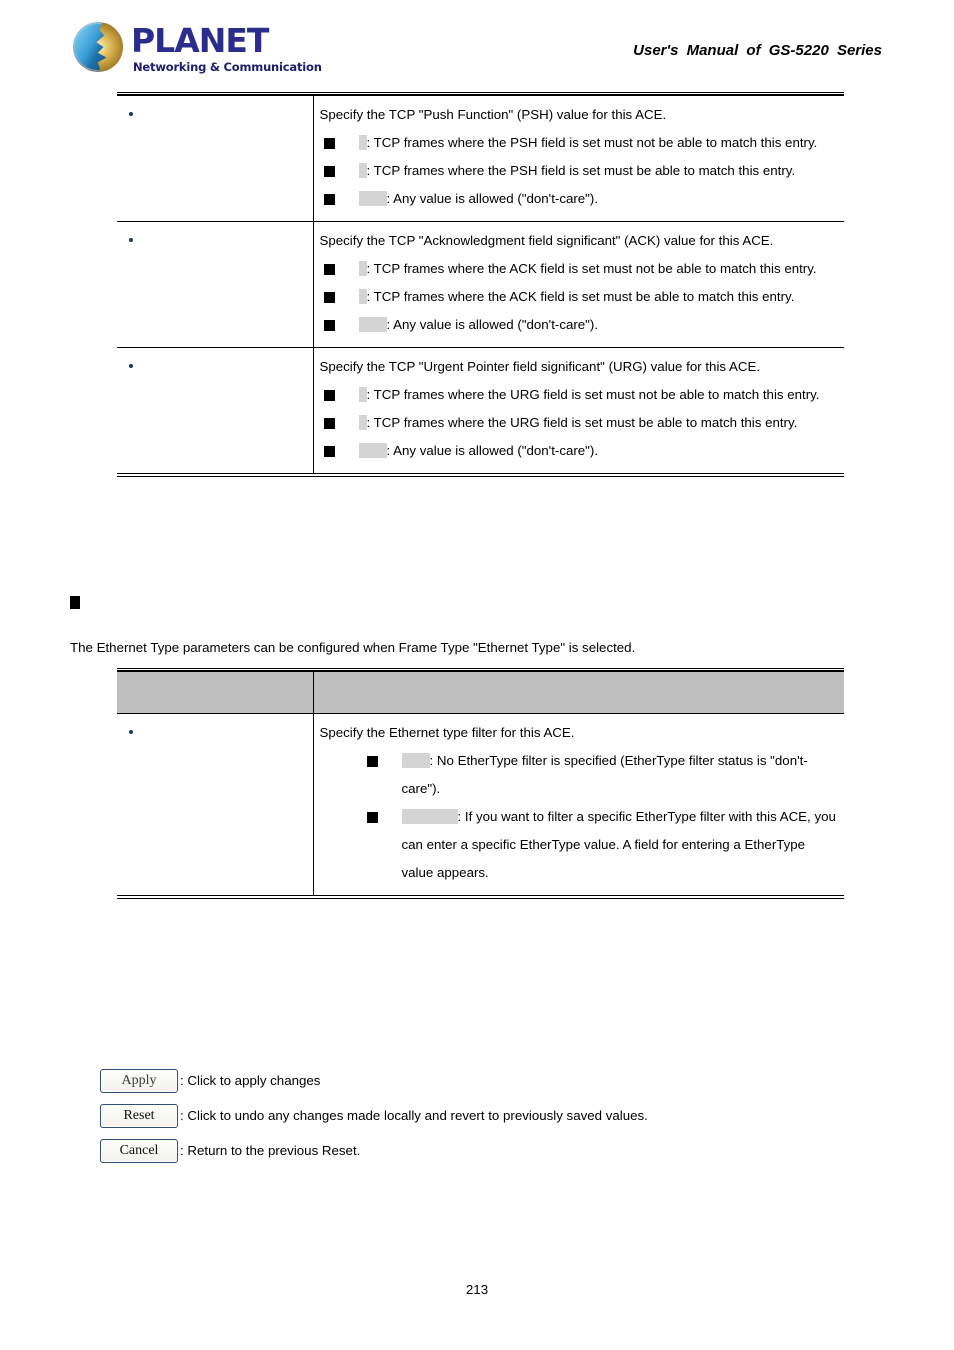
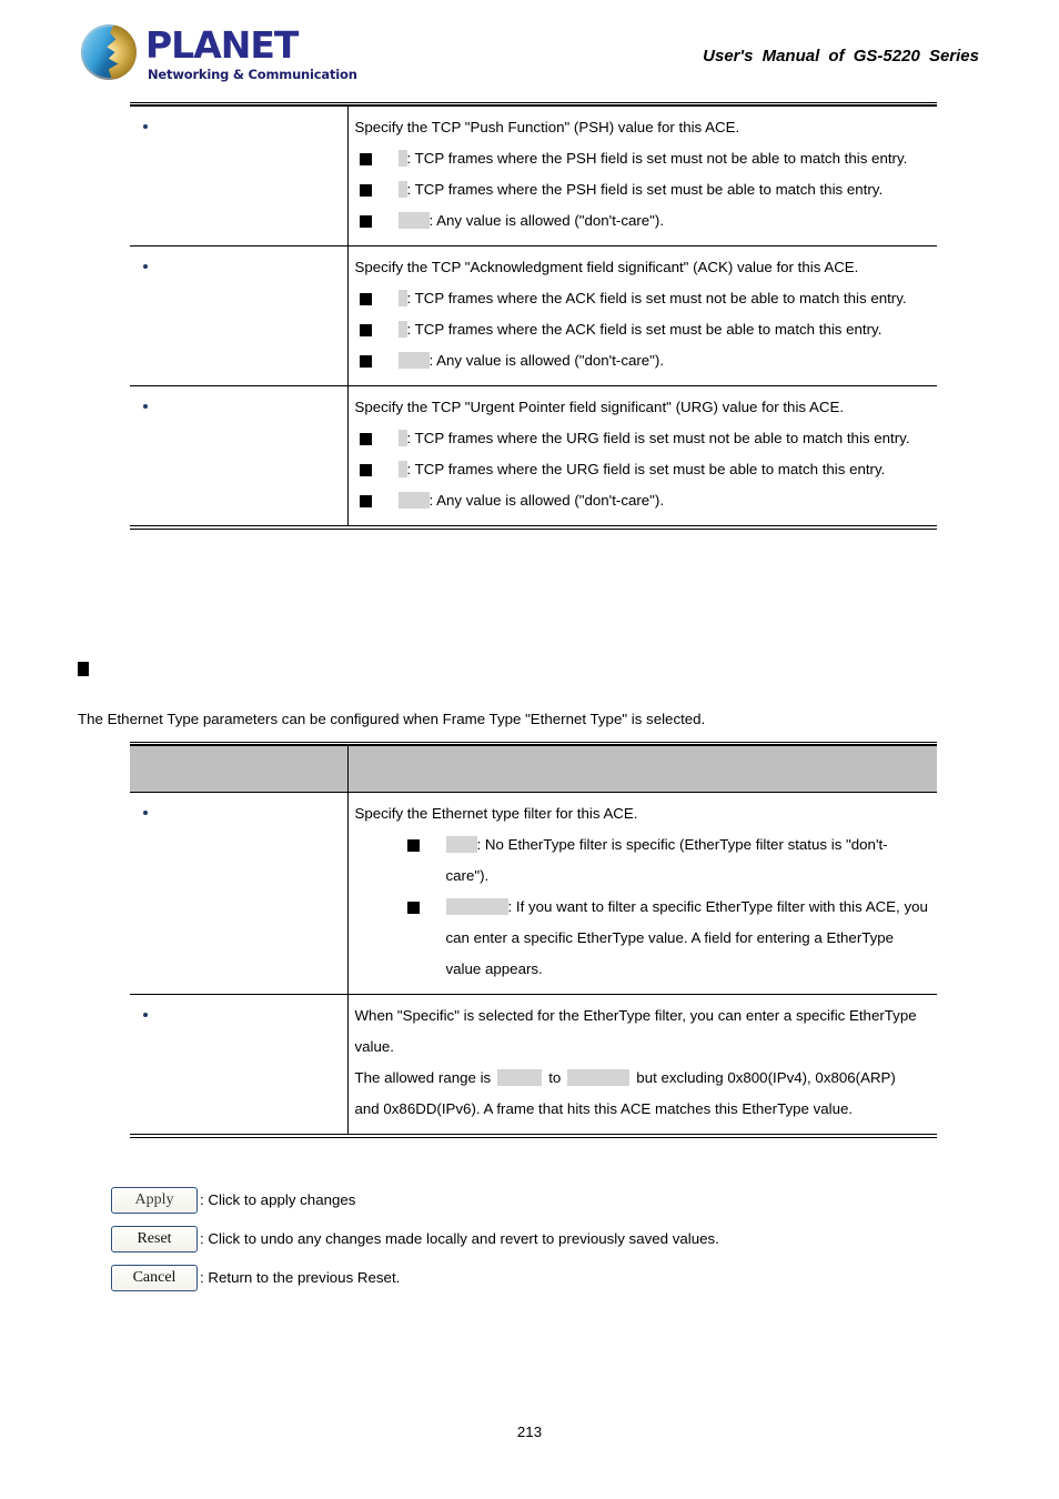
  PLANET
  Networking & Communication
  User's Manual of GS-5220 Series
  	Specify the TCP "Push Function" (PSH) value for this ACE. : TCP frames where the PSH field is set must not be able to match this entry. : TCP frames where the PSH field is set must be able to match this entry. : Any value is allowed ("don't-care").
  	Specify the TCP "Acknowledgment field significant" (ACK) value for this ACE. : TCP frames where the ACK field is set must not be able to match this entry. : TCP frames where the ACK field is set must be able to match this entry. : Any value is allowed ("don't-care").
  	Specify the TCP "Urgent Pointer field significant" (URG) value for this ACE. : TCP frames where the URG field is set must not be able to match this entry. : TCP frames where the URG field is set must be able to match this entry. : Any value is allowed ("don't-care").
  The Ethernet Type parameters can be configured when Frame Type "Ethernet Type" is selected.
- 	Specify the Ethernet type filter for this ACE. : No EtherType filter is specified (EtherType filter status is "don't-care"). : If you want to filter a specific EtherType filter with this ACE, you can enter a specific EtherType value. A field for entering a EtherType value appears.
+ 	Specify the Ethernet type filter for this ACE. : No EtherType filter is specific (EtherType filter status is "don't-care"). : If you want to filter a specific EtherType filter with this ACE, you can enter a specific EtherType value. A field for entering a EtherType value appears.
+ 	When "Specific" is selected for the EtherType filter, you can enter a specific EtherType value. The allowed range is to but excluding 0x800(IPv4), 0x806(ARP) and 0x86DD(IPv6). A frame that hits this ACE matches this EtherType value.
  Apply
  : Click to apply changes
  Reset
  : Click to undo any changes made locally and revert to previously saved values.
  Cancel
  : Return to the previous Reset.
  213
